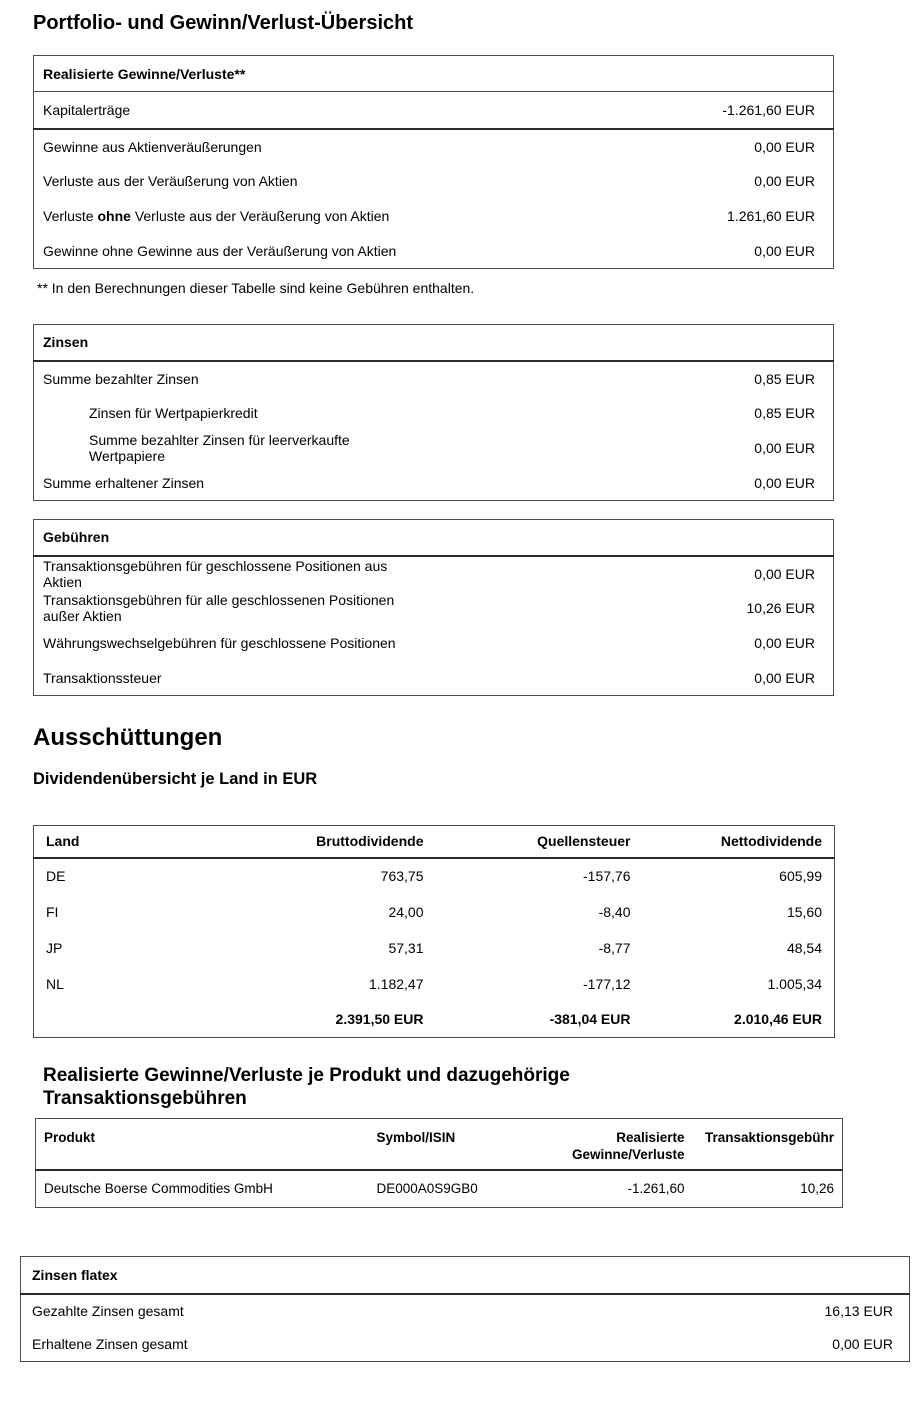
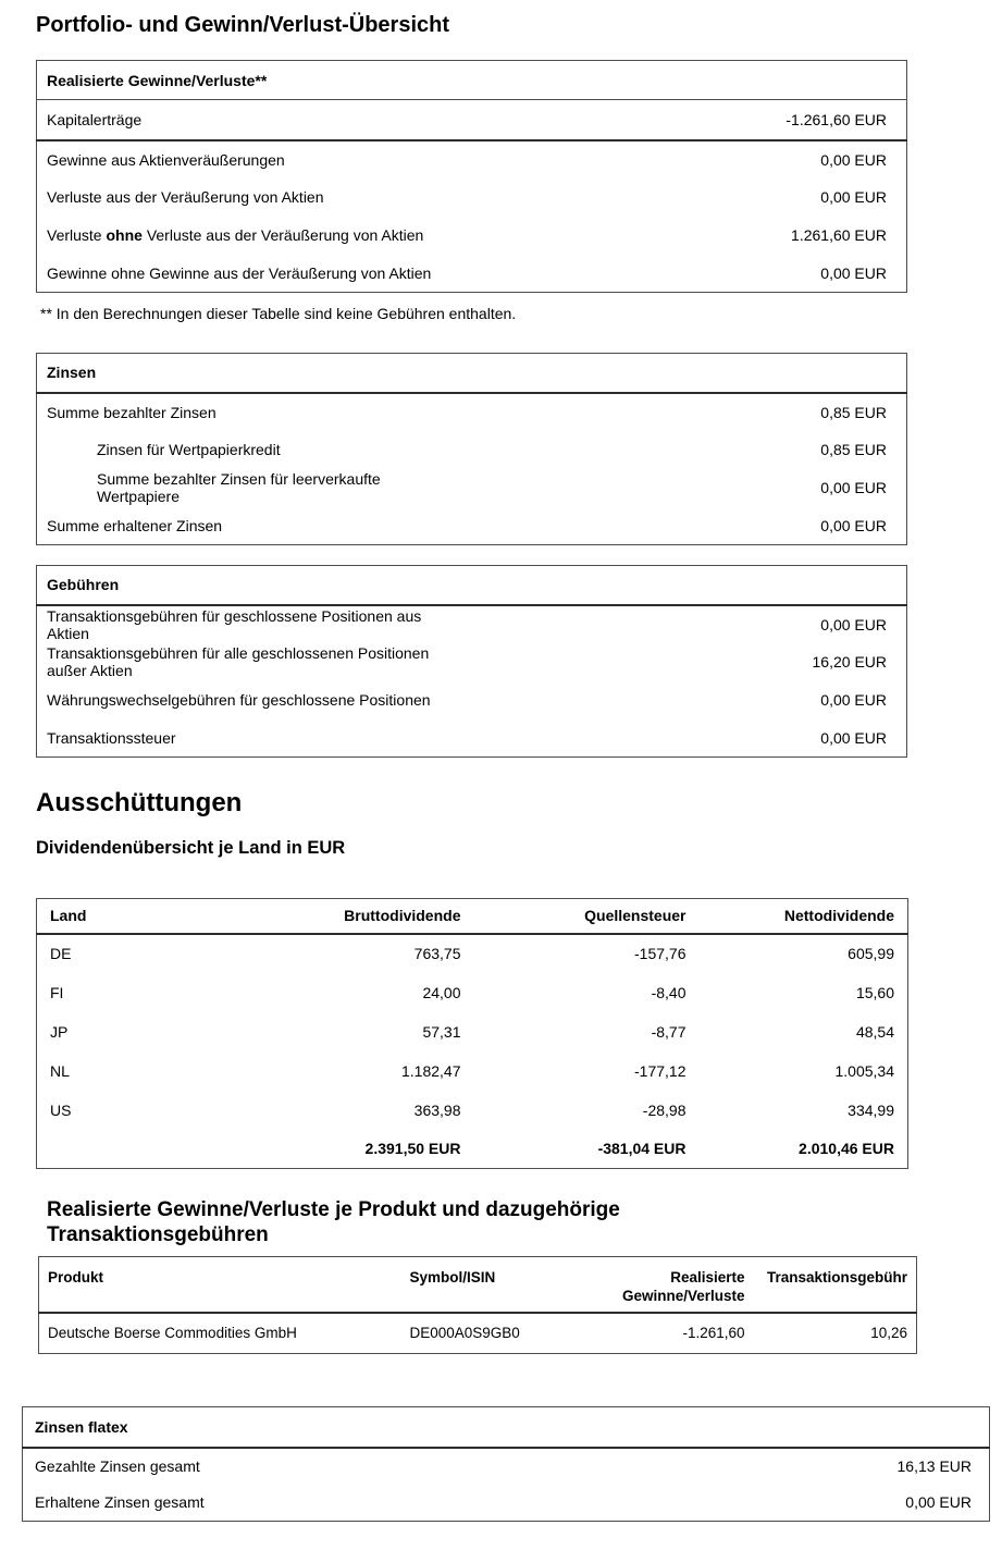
  Portfolio- und Gewinn/Verlust-Übersicht
  Realisierte Gewinne/Verluste**
  Kapitalerträge	-1.261,60 EUR
  Gewinne aus Aktienveräußerungen	0,00 EUR
  Verluste aus der Veräußerung von Aktien	0,00 EUR
  Verluste ohne Verluste aus der Veräußerung von Aktien	1.261,60 EUR
  Gewinne ohne Gewinne aus der Veräußerung von Aktien	0,00 EUR
  ** In den Berechnungen dieser Tabelle sind keine Gebühren enthalten.
  Zinsen
  Summe bezahlter Zinsen	0,85 EUR
  Zinsen für Wertpapierkredit	0,85 EUR
  Summe bezahlter Zinsen für leerverkaufte Wertpapiere	0,00 EUR
  Summe erhaltener Zinsen	0,00 EUR
  Gebühren
  Transaktionsgebühren für geschlossene Positionen aus Aktien	0,00 EUR
- Transaktionsgebühren für alle geschlossenen Positionen außer Aktien	10,26 EUR
+ Transaktionsgebühren für alle geschlossenen Positionen außer Aktien	16,20 EUR
  Währungswechselgebühren für geschlossene Positionen	0,00 EUR
  Transaktionssteuer	0,00 EUR
  Ausschüttungen
  Dividendenübersicht je Land in EUR
  Land	Bruttodividende	Quellensteuer	Nettodividende
  DE	763,75	-157,76	605,99
  FI	24,00	-8,40	15,60
  JP	57,31	-8,77	48,54
  NL	1.182,47	-177,12	1.005,34
+ US	363,98	-28,98	334,99
  	2.391,50 EUR	-381,04 EUR	2.010,46 EUR
  Realisierte Gewinne/Verluste je Produkt und dazugehörige Transaktionsgebühren
  Produkt	Symbol/ISIN	Realisierte Gewinne/Verluste	Transaktionsgebühr
  Deutsche Boerse Commodities GmbH	DE000A0S9GB0	-1.261,60	10,26
  Zinsen flatex
  Gezahlte Zinsen gesamt	16,13 EUR
  Erhaltene Zinsen gesamt	0,00 EUR
